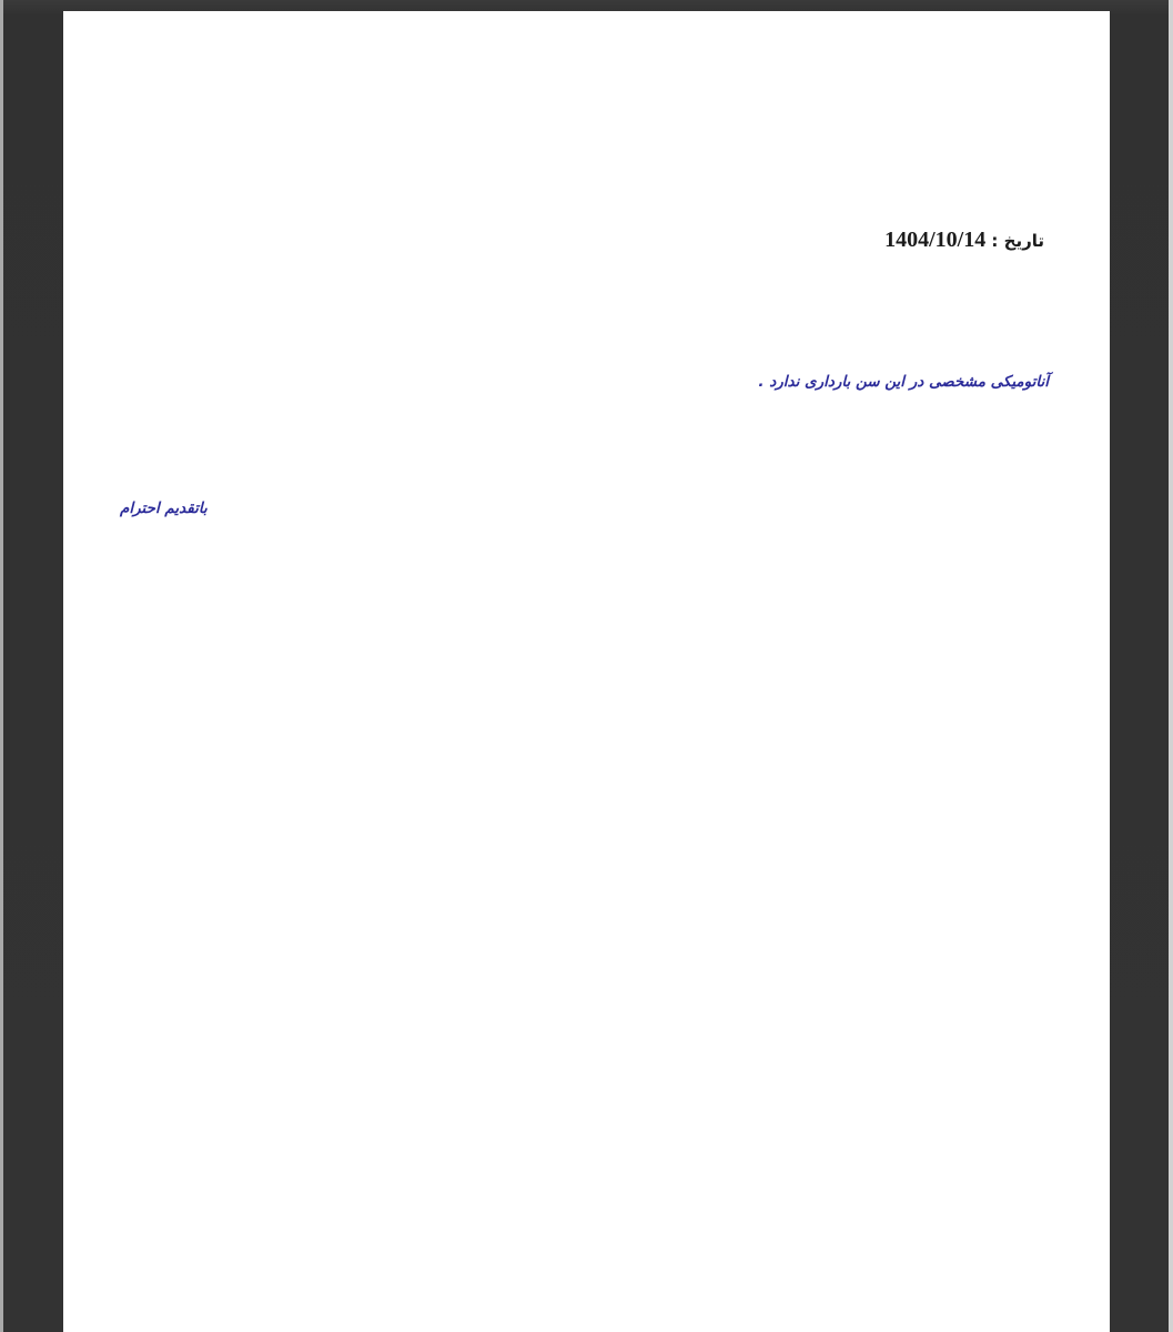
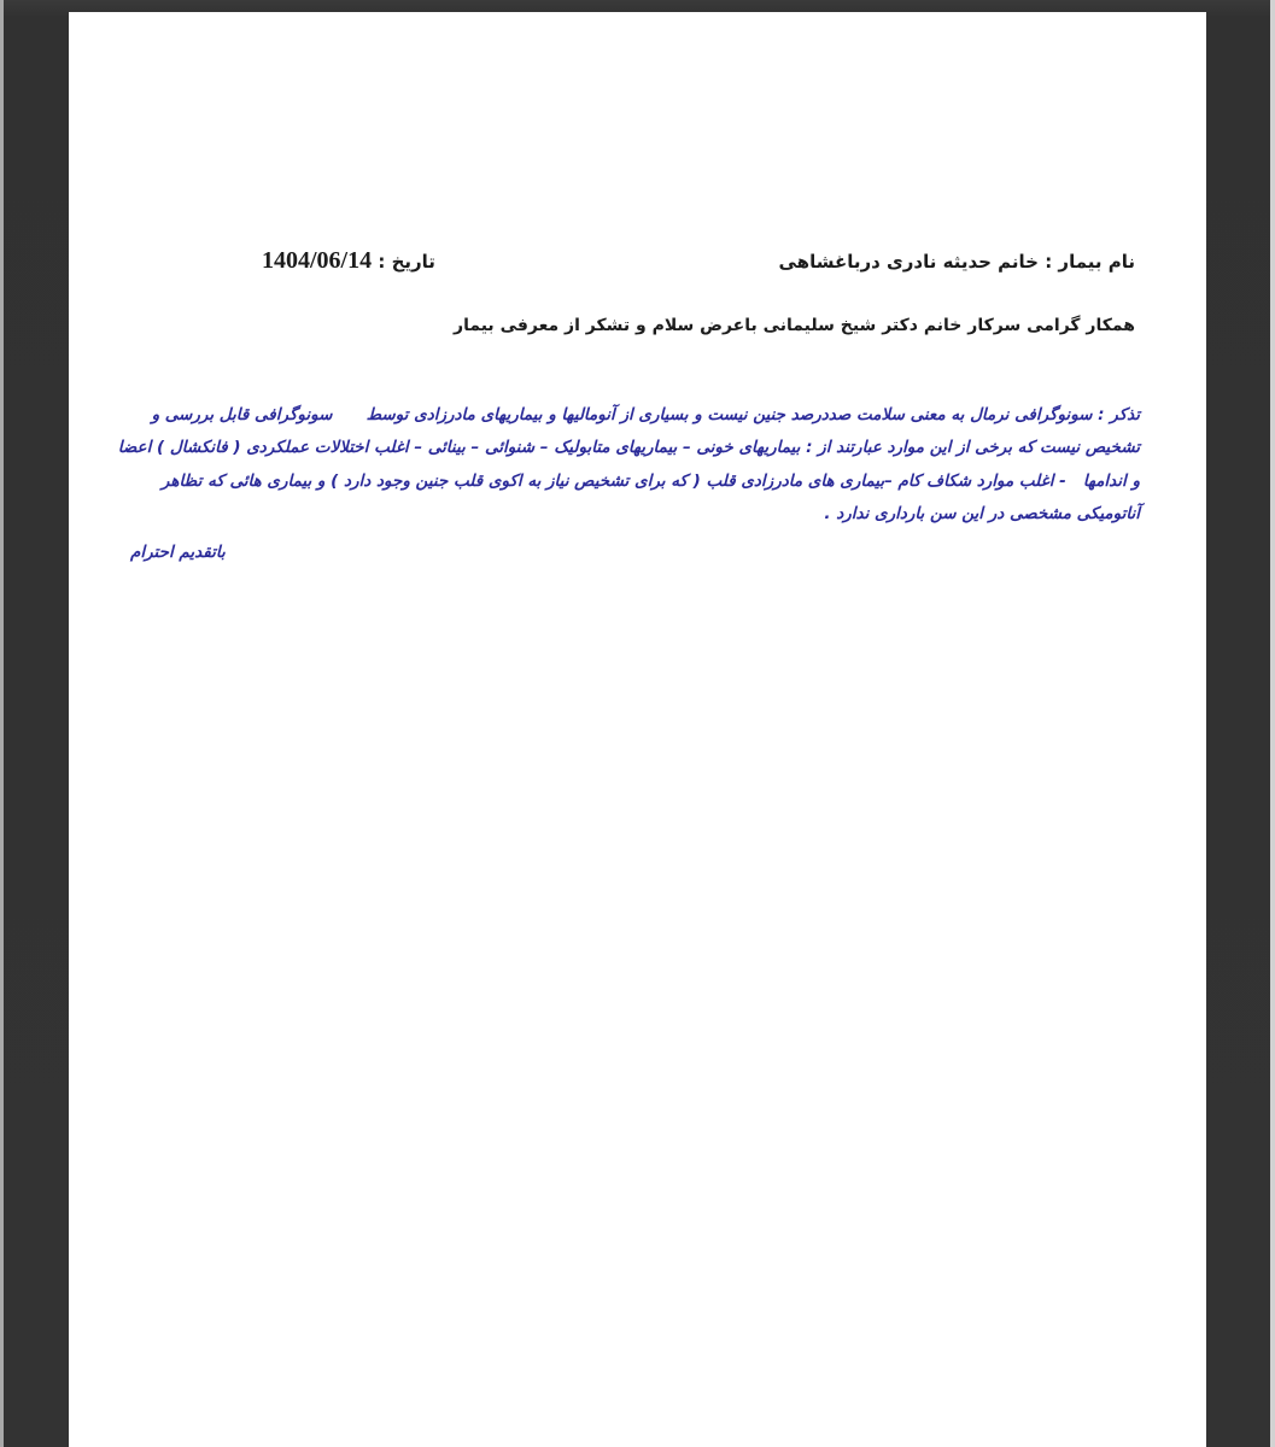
+ نام بیمار : خانم حدیثه نادری درباغشاهی
- تاریخ : 1404/10/14
+ تاریخ : 1404/06/14
+ همکار گرامی سرکار خانم دکتر شیخ سلیمانی باعرض سلام و تشکر از معرفی بیمار
+ تذکر : سونوگرافی نرمال به معنی سلامت صددرصد جنین نیست و بسیاری از آنومالیها و بیماریهای مادرزادی توسط سونوگرافی قابل بررسی و
+ تشخیص نیست که برخی از این موارد عبارتند از : بیماریهای خونی – بیماریهای متابولیک – شنوائی – بینائی – اغلب اختلالات عملکردی ( فانکشال ) اعضا
+ و اندامها - اغلب موارد شکاف کام –بیماری های مادرزادی قلب ( که برای تشخیص نیاز به اکوی قلب جنین وجود دارد ) و بیماری هائی که تظاهر
  آناتومیکی مشخصی در این سن بارداری ندارد .
  باتقدیم احترام
